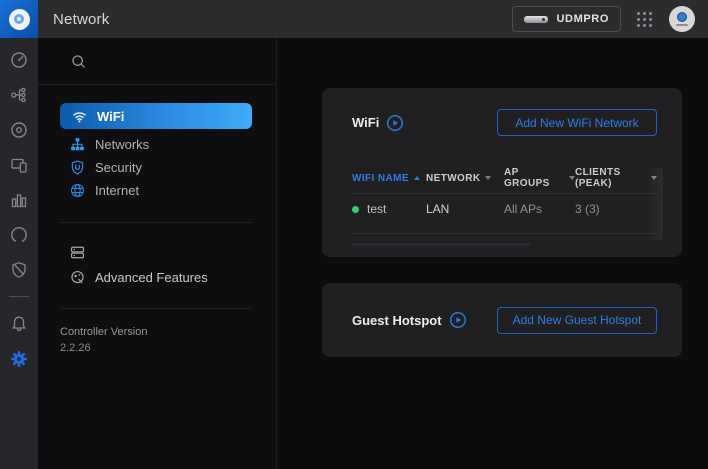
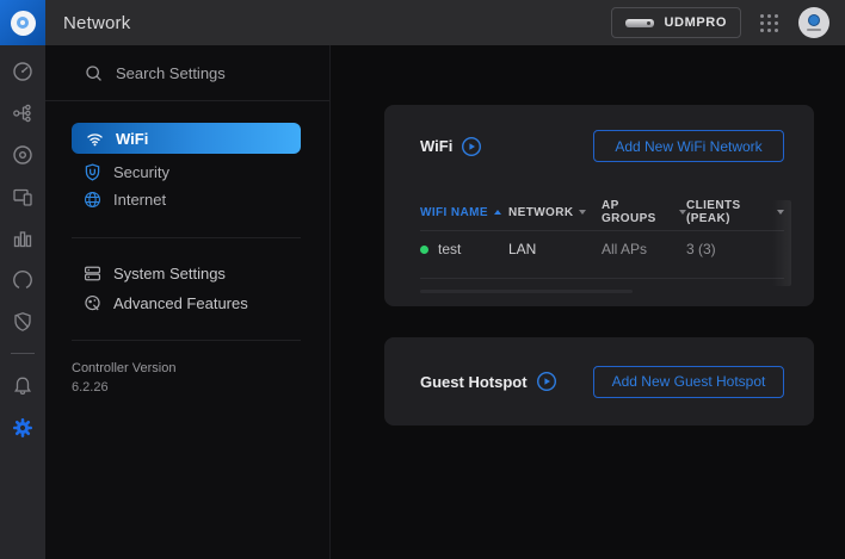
  Network
  UDMPRO
+ Search Settings
  WiFi
- Networks
  Security
  Internet
+ System Settings
  Advanced Features
  Controller Version
- 2.2.26
+ 6.2.26
  WiFi
  Add New WiFi Network
  WIFI NAME
  NETWORK
  AP GROUPS
  CLIENTS (PEAK)
  test
  LAN
  All APs
  3 (3)
  Guest Hotspot
  Add New Guest Hotspot
